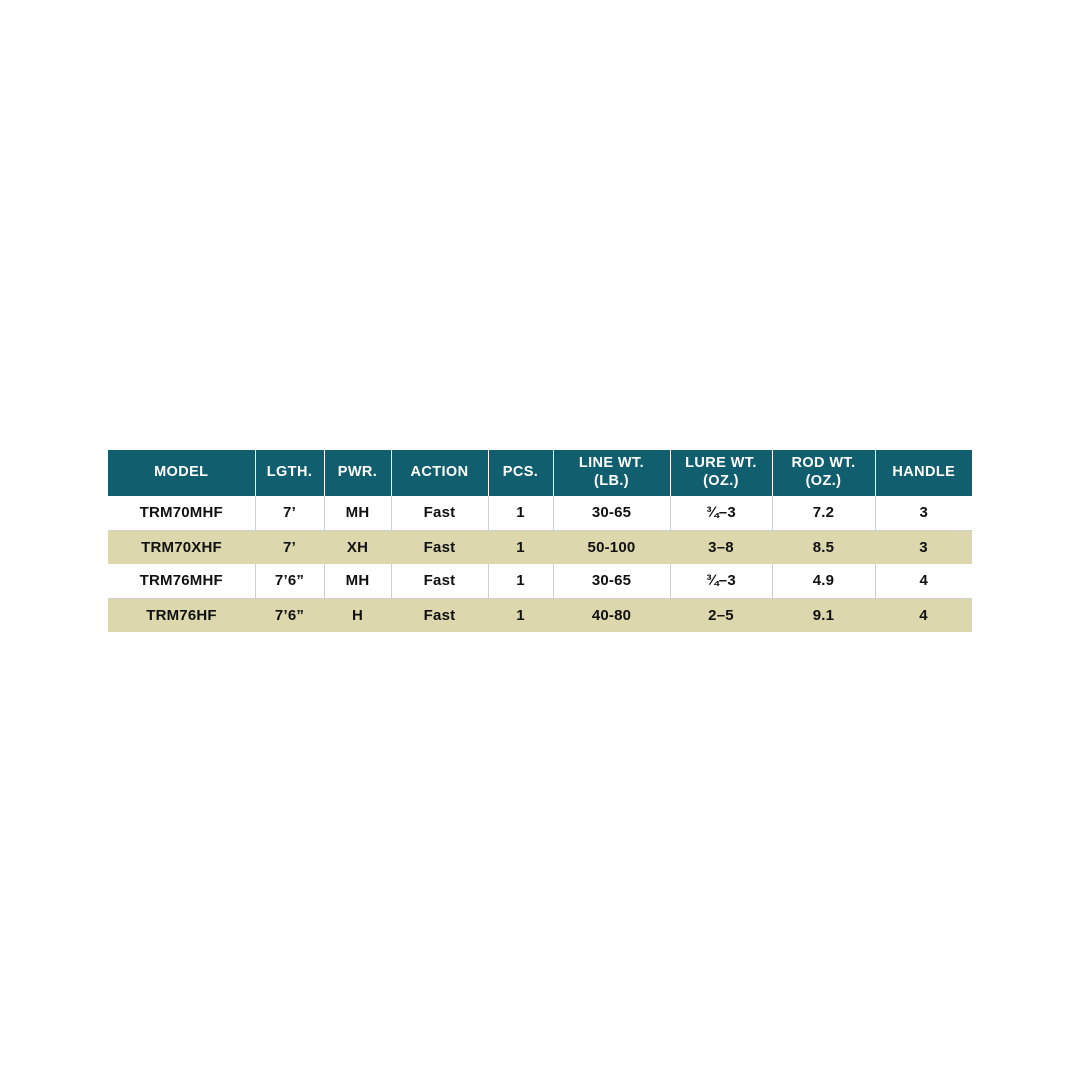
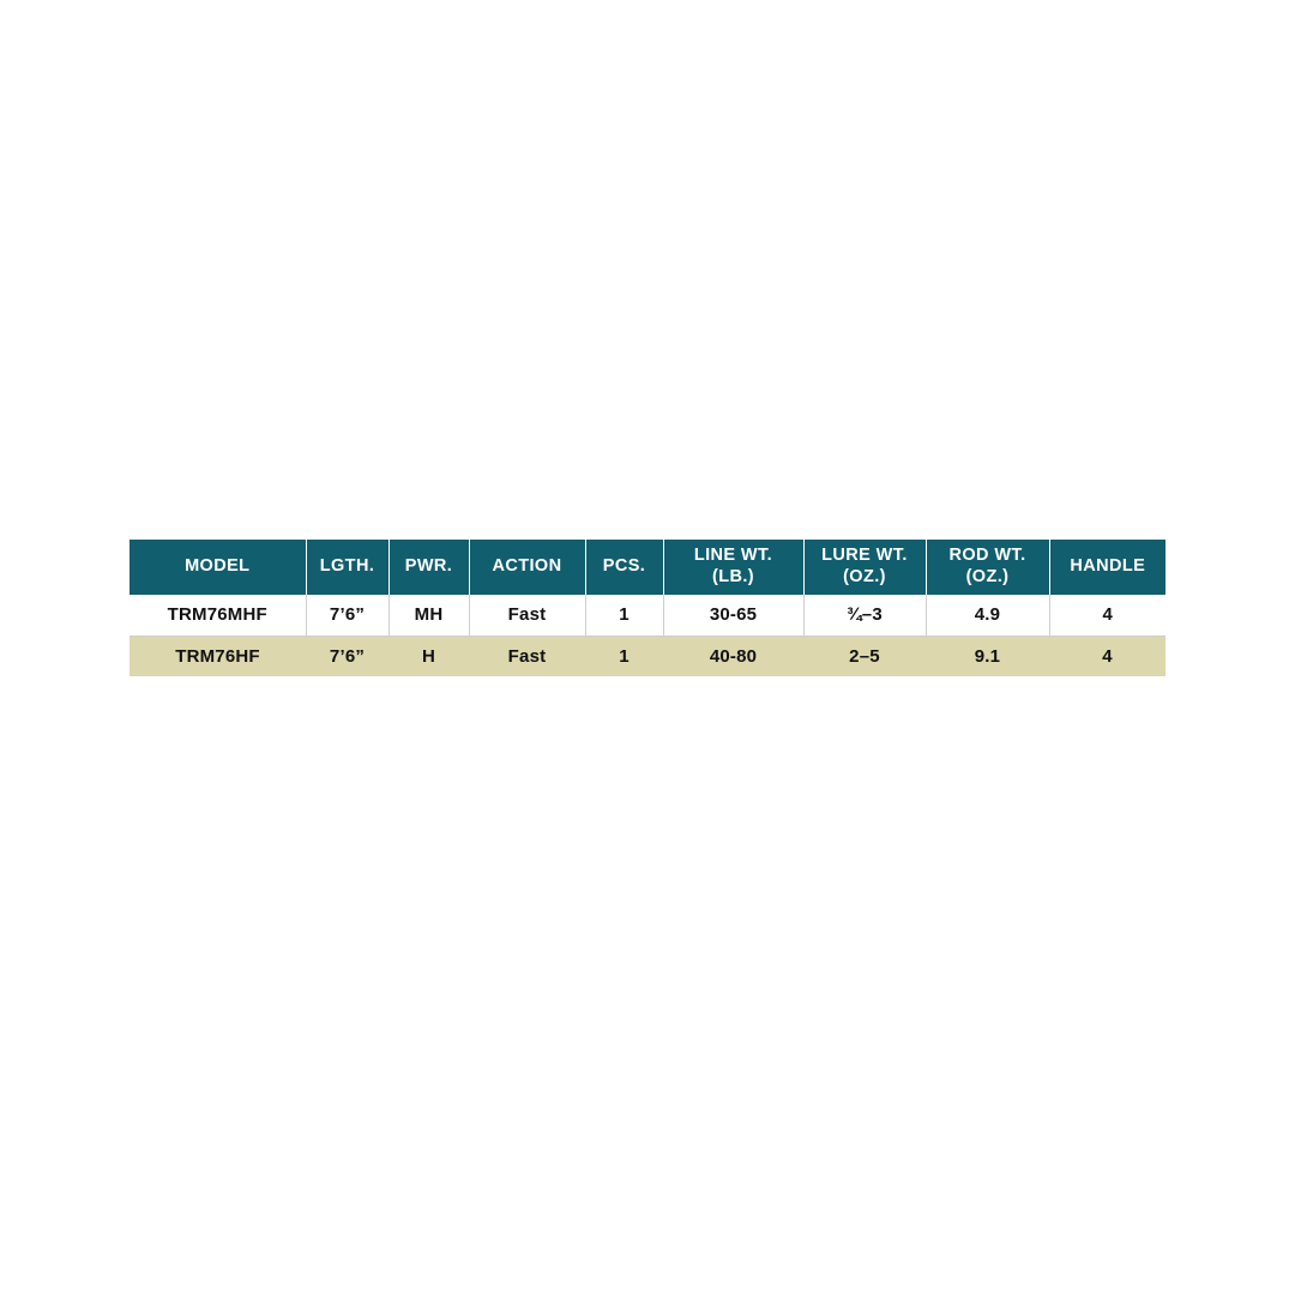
  MODEL	LGTH.	PWR.	ACTION	PCS.	LINE WT. (LB.)	LURE WT. (OZ.)	ROD WT. (OZ.)	HANDLE
- TRM70MHF	7’	MH	Fast	1	30-65	¾–3	7.2	3
- TRM70XHF	7’	XH	Fast	1	50-100	3–8	8.5	3
  TRM76MHF	7’6”	MH	Fast	1	30-65	¾–3	4.9	4
  TRM76HF	7’6”	H	Fast	1	40-80	2–5	9.1	4
